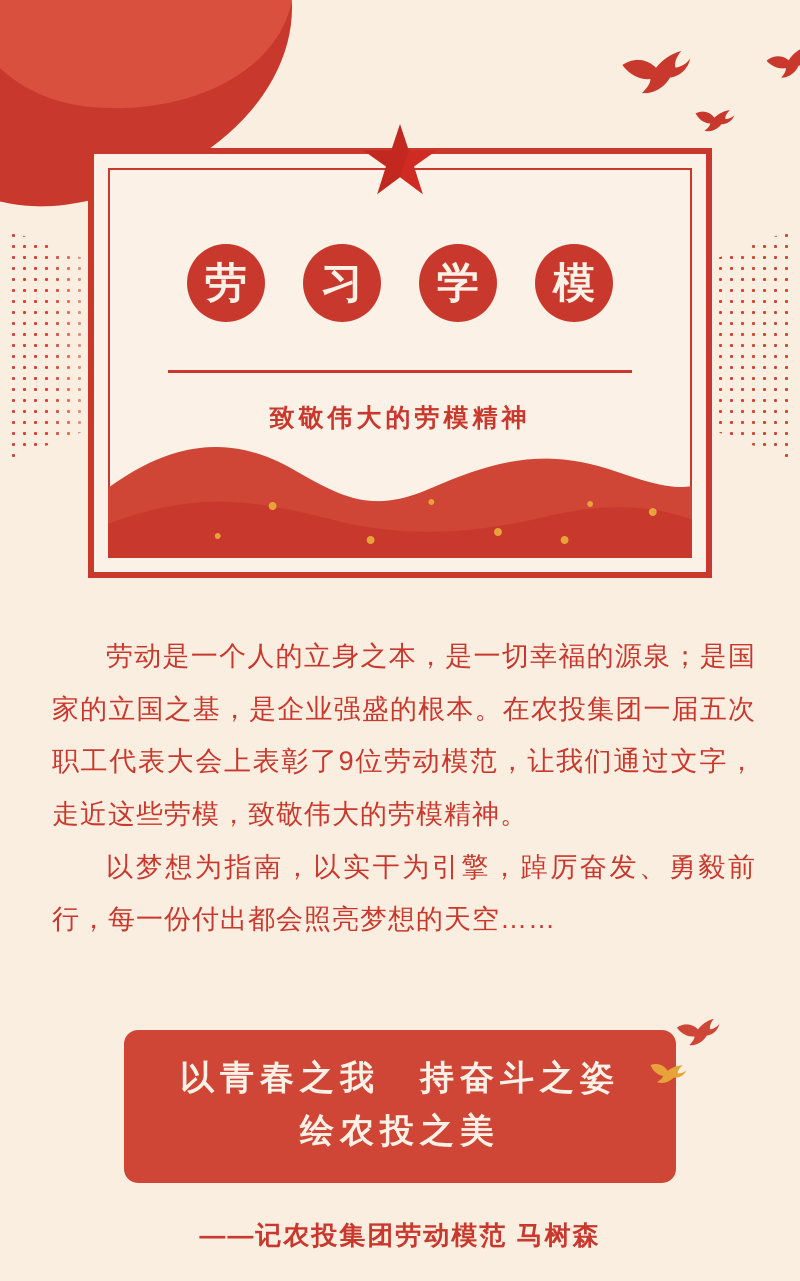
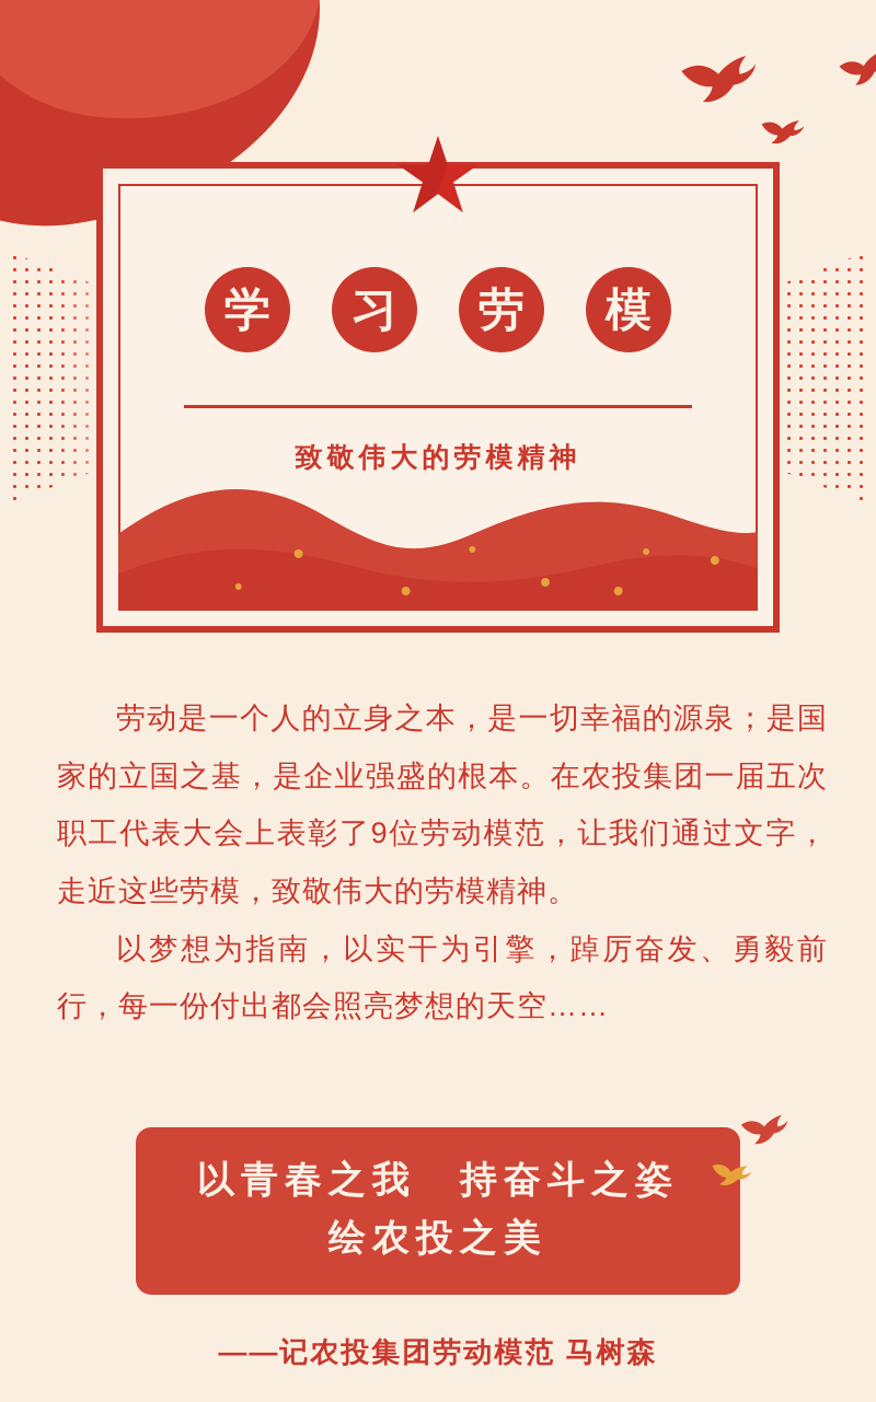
- 劳
+ 学
  习
- 学
+ 劳
  模
  致敬伟大的劳模精神
  劳动是一个人的立身之本，是一切幸福的源泉；是国家的立国之基，是企业强盛的根本。在农投集团一届五次职工代表大会上表彰了9位劳动模范，让我们通过文字，走近这些劳模，致敬伟大的劳模精神。
  以梦想为指南，以实干为引擎，踔厉奋发、勇毅前行，每一份付出都会照亮梦想的天空……
  以青春之我 持奋斗之姿
  绘农投之美
  ——记农投集团劳动模范 马树森
